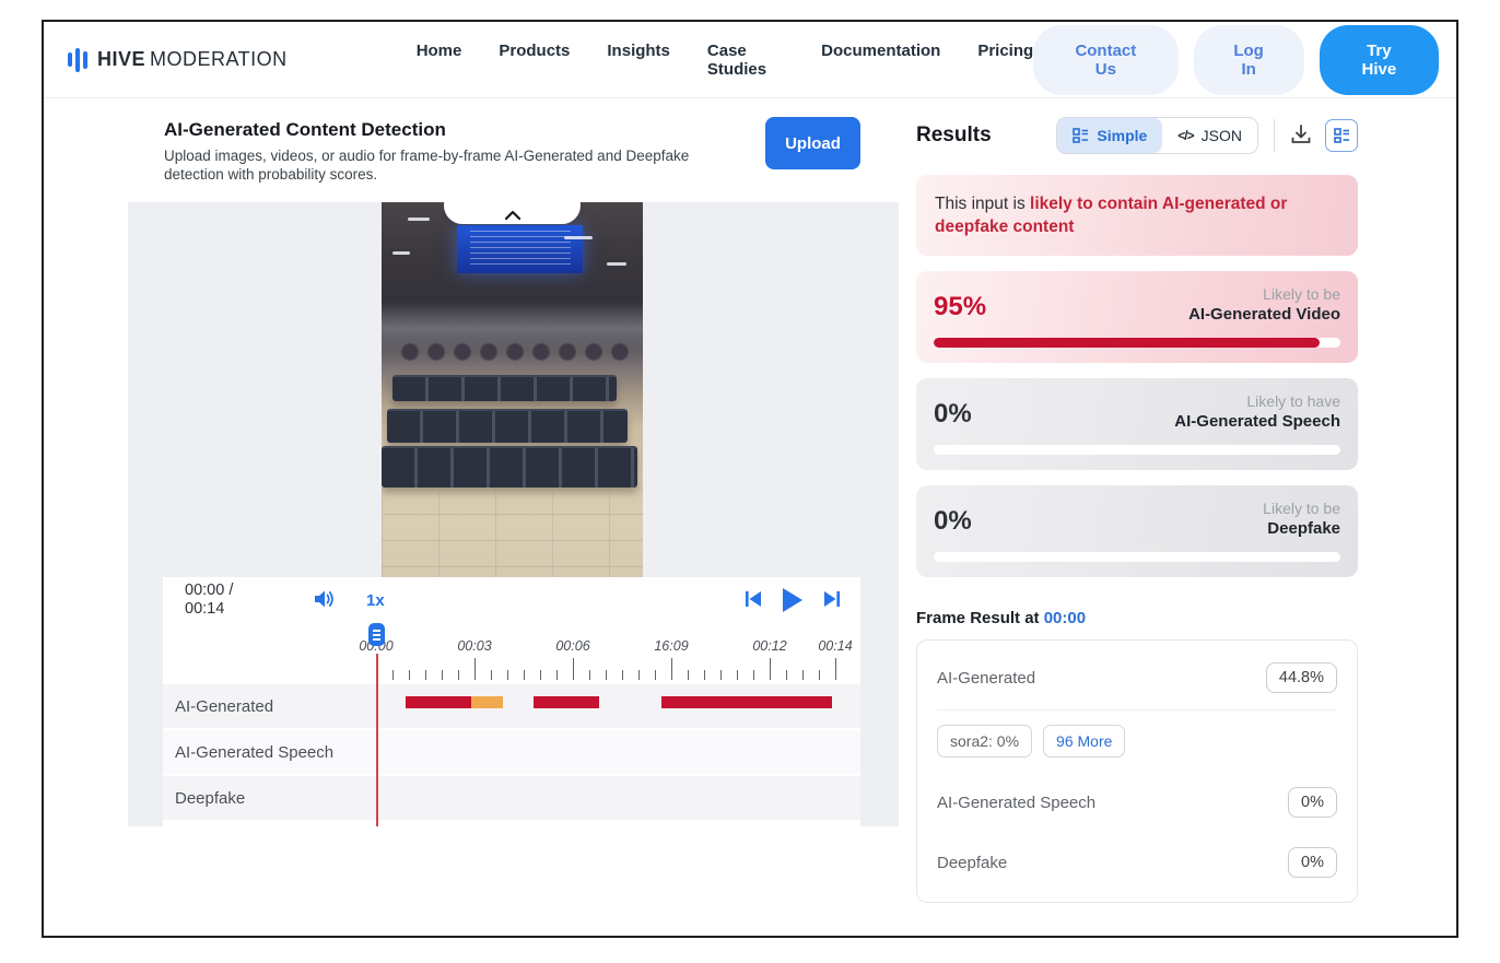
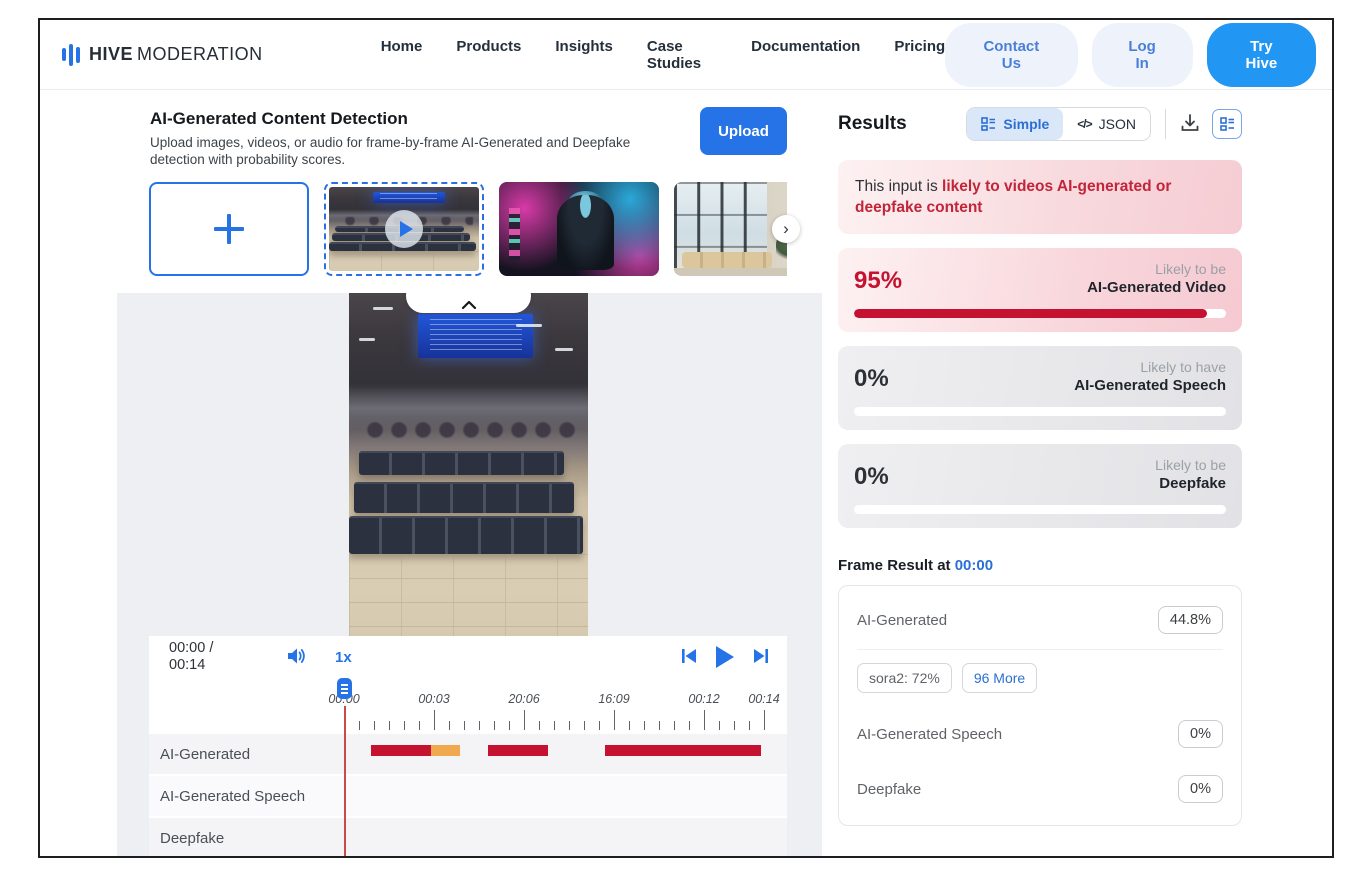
  HIVE MODERATION
  Home
  Products
  Insights
  Case Studies
  Documentation
  Pricing
  Contact Us
  Log In
  Try Hive
  AI-Generated Content Detection
  Upload images, videos, or audio for frame-by-frame AI-Generated and Deepfake detection with probability scores.
  Upload
+ ›
  00:00 /
  00:14
  1x
  00:00
  00:03
- 00:06
+ 20:06
  16:09
  00:12
  00:14
  AI-Generated
  AI-Generated Speech
  Deepfake
  Results
  Simple
  </>
  JSON
- This input is likely to contain AI-generated or deepfake content
+ This input is likely to videos AI-generated or deepfake content
  95%
  Likely to be
  AI-Generated Video
  0%
  Likely to have
  AI-Generated Speech
  0%
  Likely to be
  Deepfake
  Frame Result at 00:00
  AI-Generated
  44.8%
- sora2: 0%
+ sora2: 72%
  96 More
  AI-Generated Speech
  0%
  Deepfake
  0%
